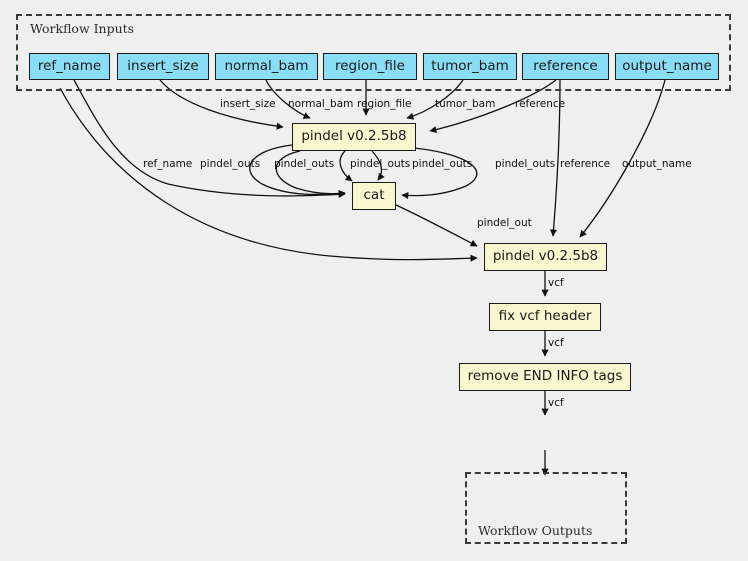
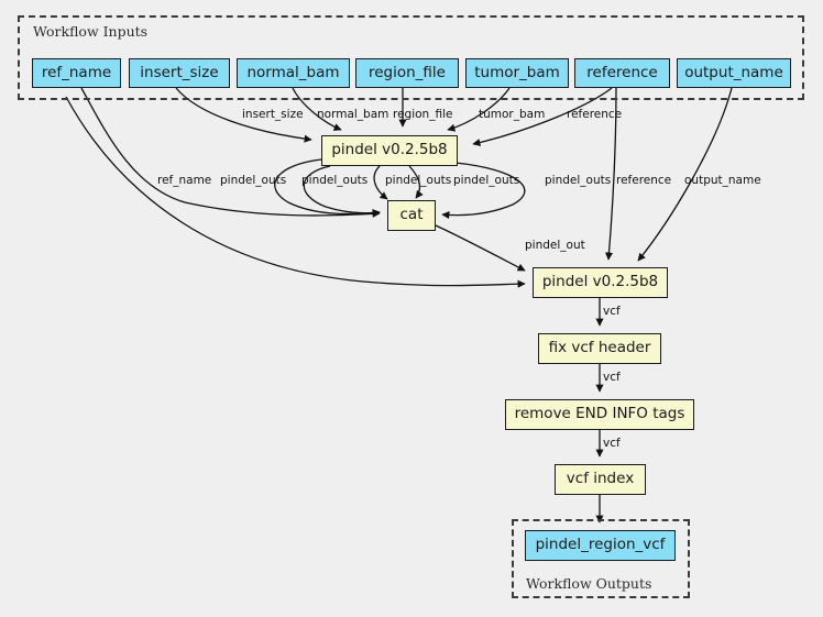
  Workflow Inputs
  Workflow Outputs
  ref_name
  insert_size
  normal_bam
  region_file
  tumor_bam
  reference
  output_name
  pindel v0.2.5b8
  cat
  pindel v0.2.5b8
  fix vcf header
  remove END INFO tags
+ vcf index
+ pindel_region_vcf
  insert_size
  normal_bam
  region_file
  tumor_bam
  reference
  ref_name
  pindel_outs
  pindel_outs
  pindel_outs
  pindel_outs
  pindel_outs
  reference
  output_name
  pindel_out
  vcf
  vcf
  vcf
